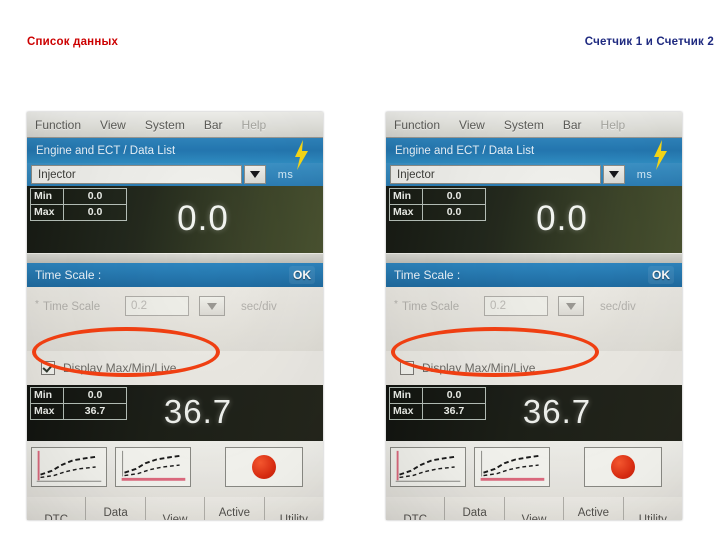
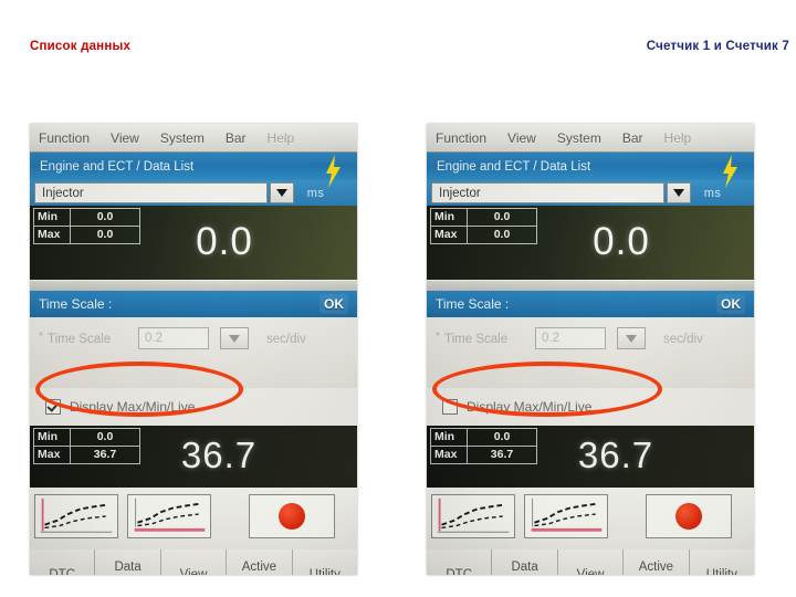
  Список данных
- Счетчик 1 и Счетчик 2
+ Счетчик 1 и Счетчик 7
  Function
  View
  System
  Bar
  Help
  Engine and ECT / Data List
  Injector
  ms
  Min	0.0
  Max	0.0
  0.0
  Time Scale :
  OK
  *
  Time Scale
  0.2
  sec/div
  Display Max/Min/Live
  Min	0.0
  Max	36.7
  36.7
  Data
  Active
  Function
  View
  System
  Bar
  Help
  Engine and ECT / Data List
  Injector
  ms
  Min	0.0
  Max	0.0
  0.0
  Time Scale :
  OK
  *
  Time Scale
  0.2
  sec/div
  Display Max/Min/Live
  Min	0.0
  Max	36.7
  36.7
  Data
  Active
